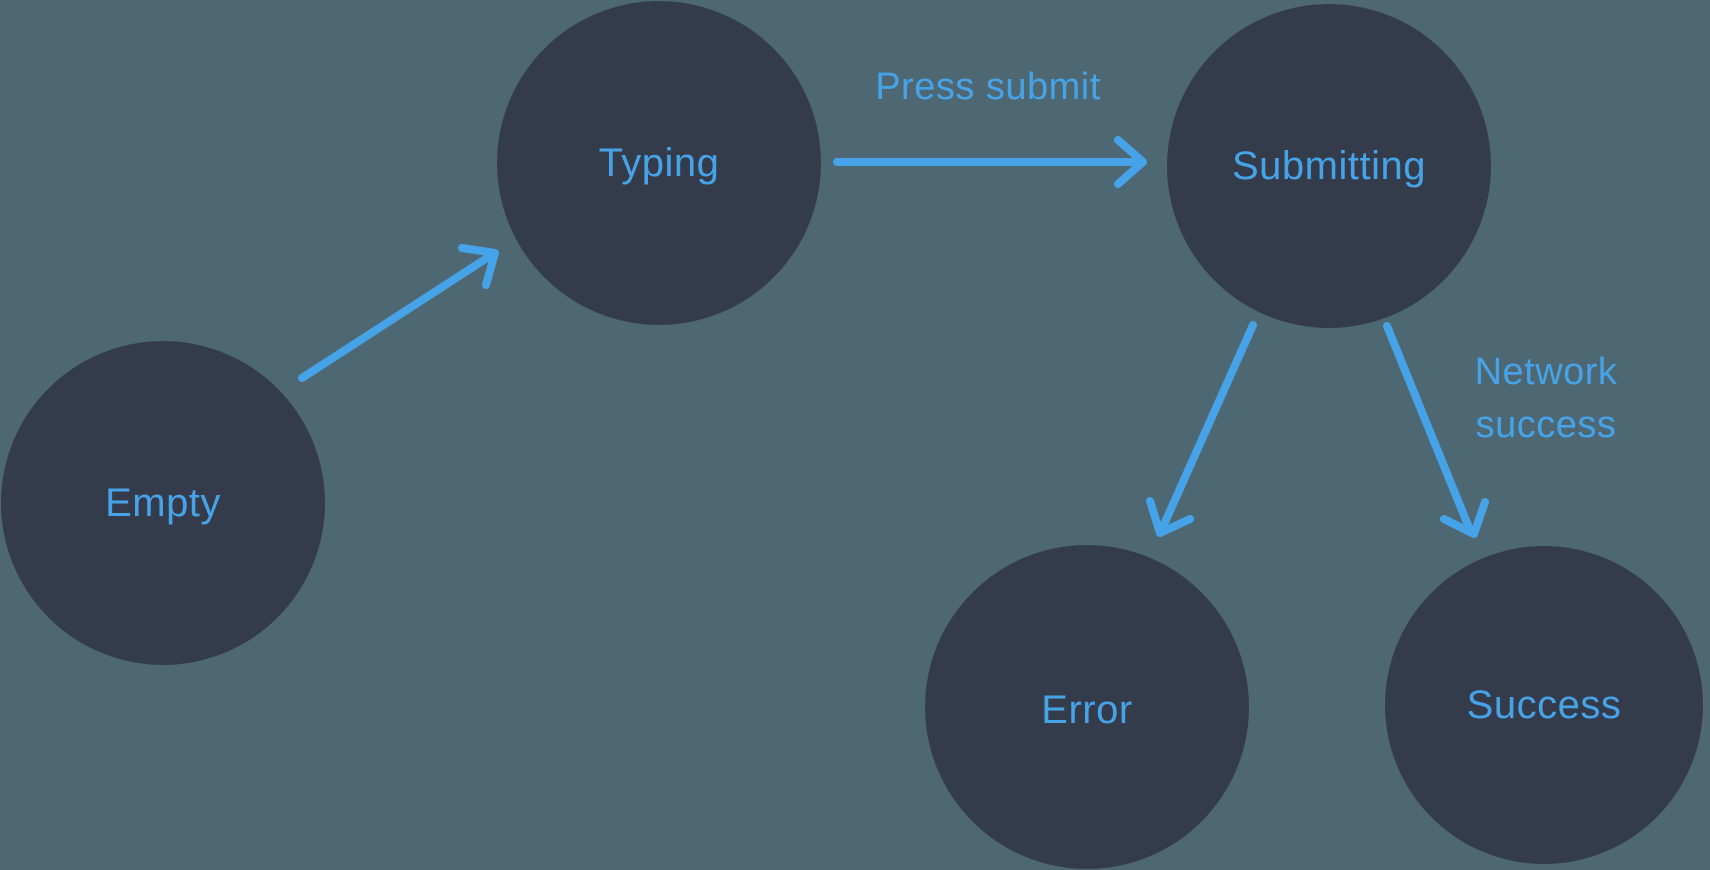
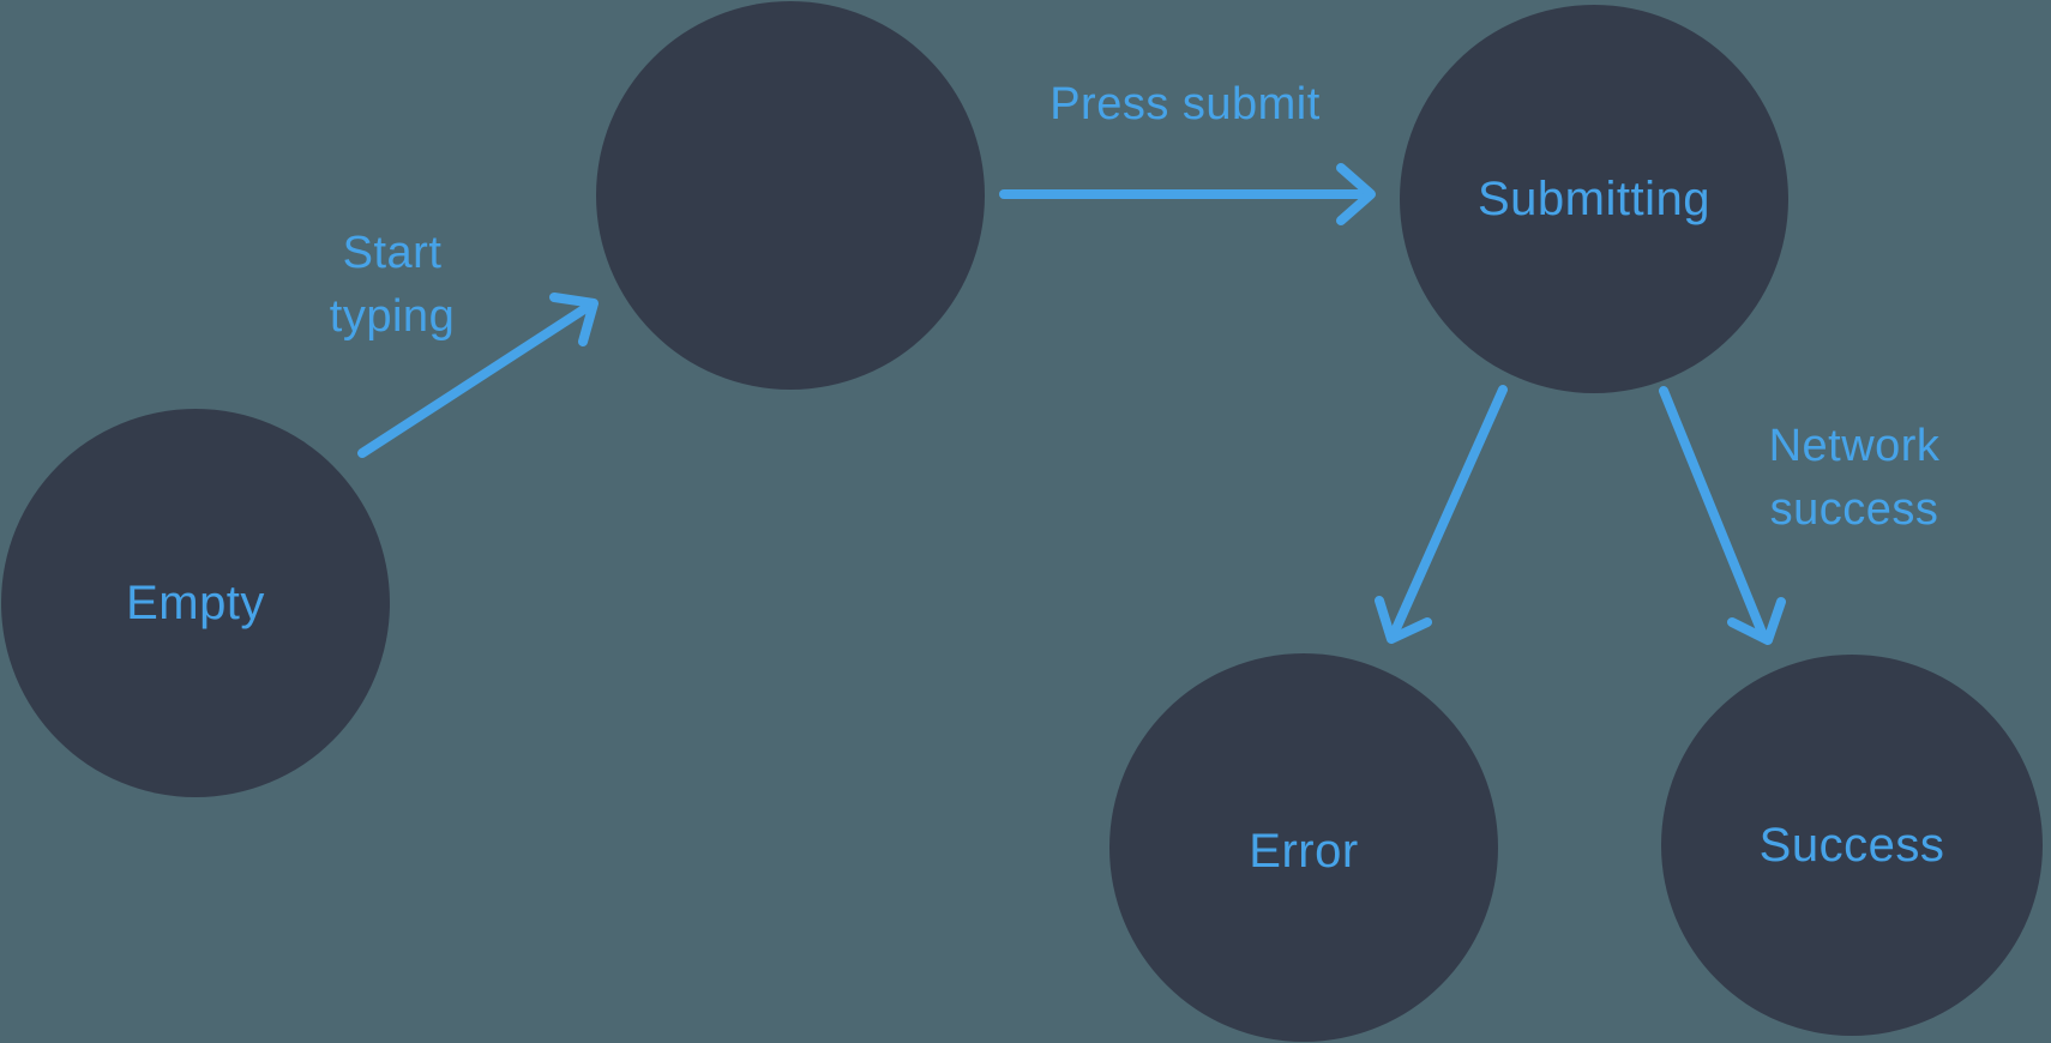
  Empty
- Typing
  Submitting
  Error
  Success
+ Start typing
  Press submit
  Network success
